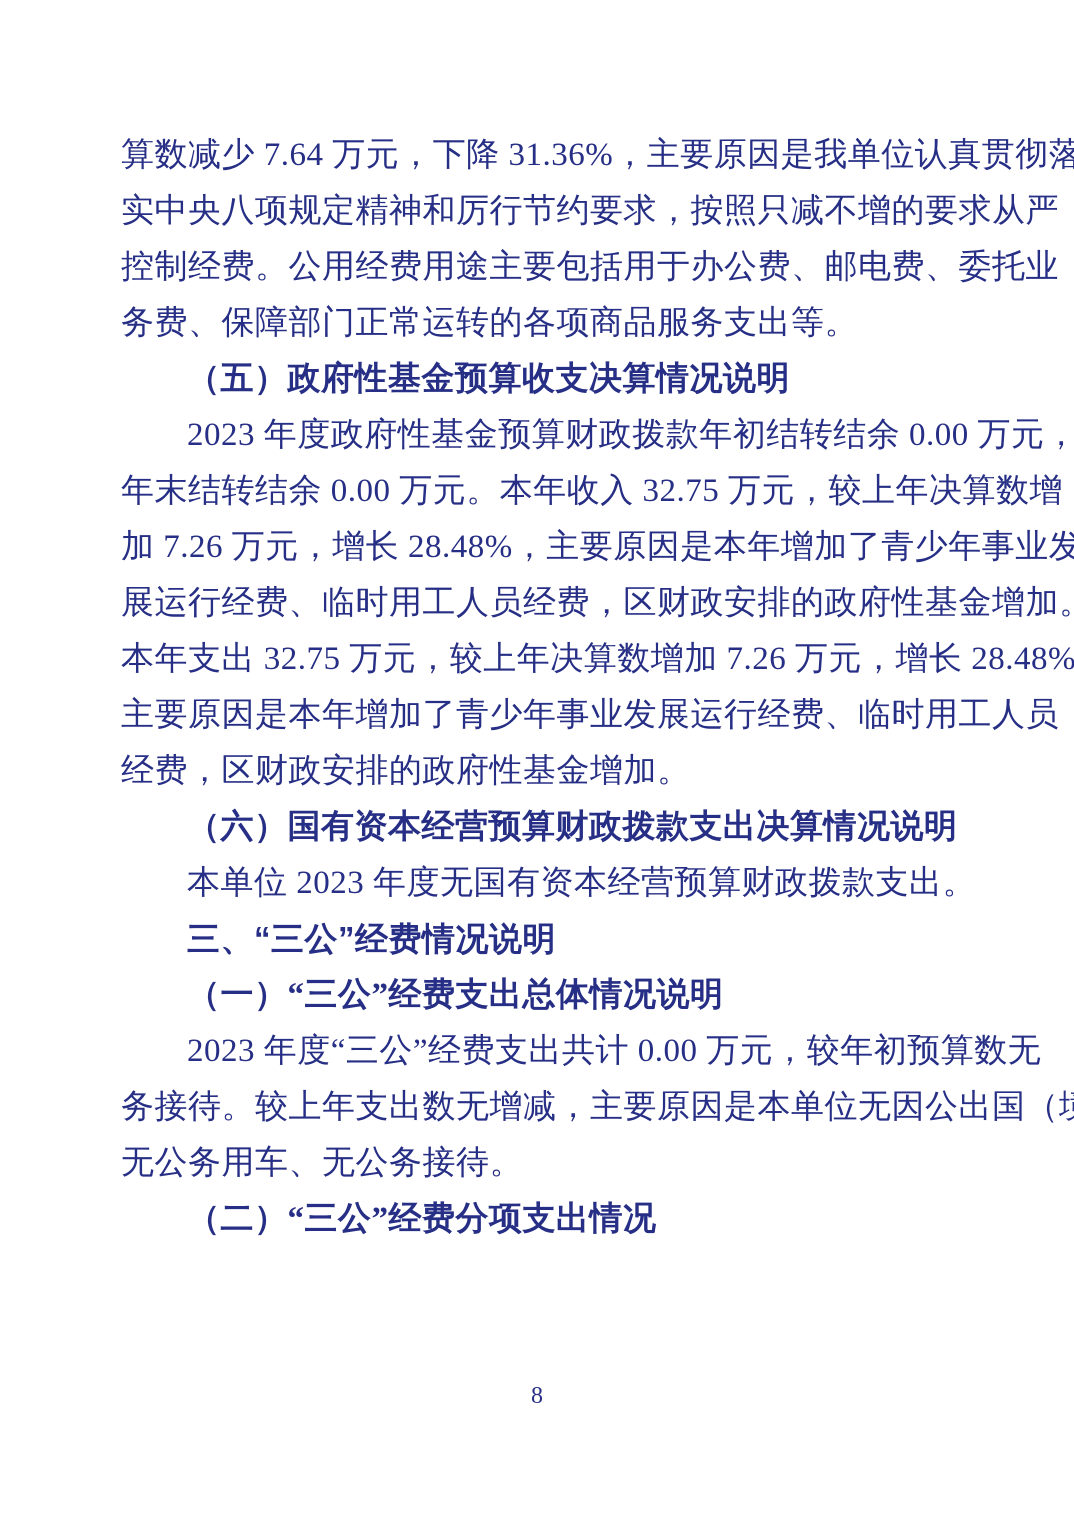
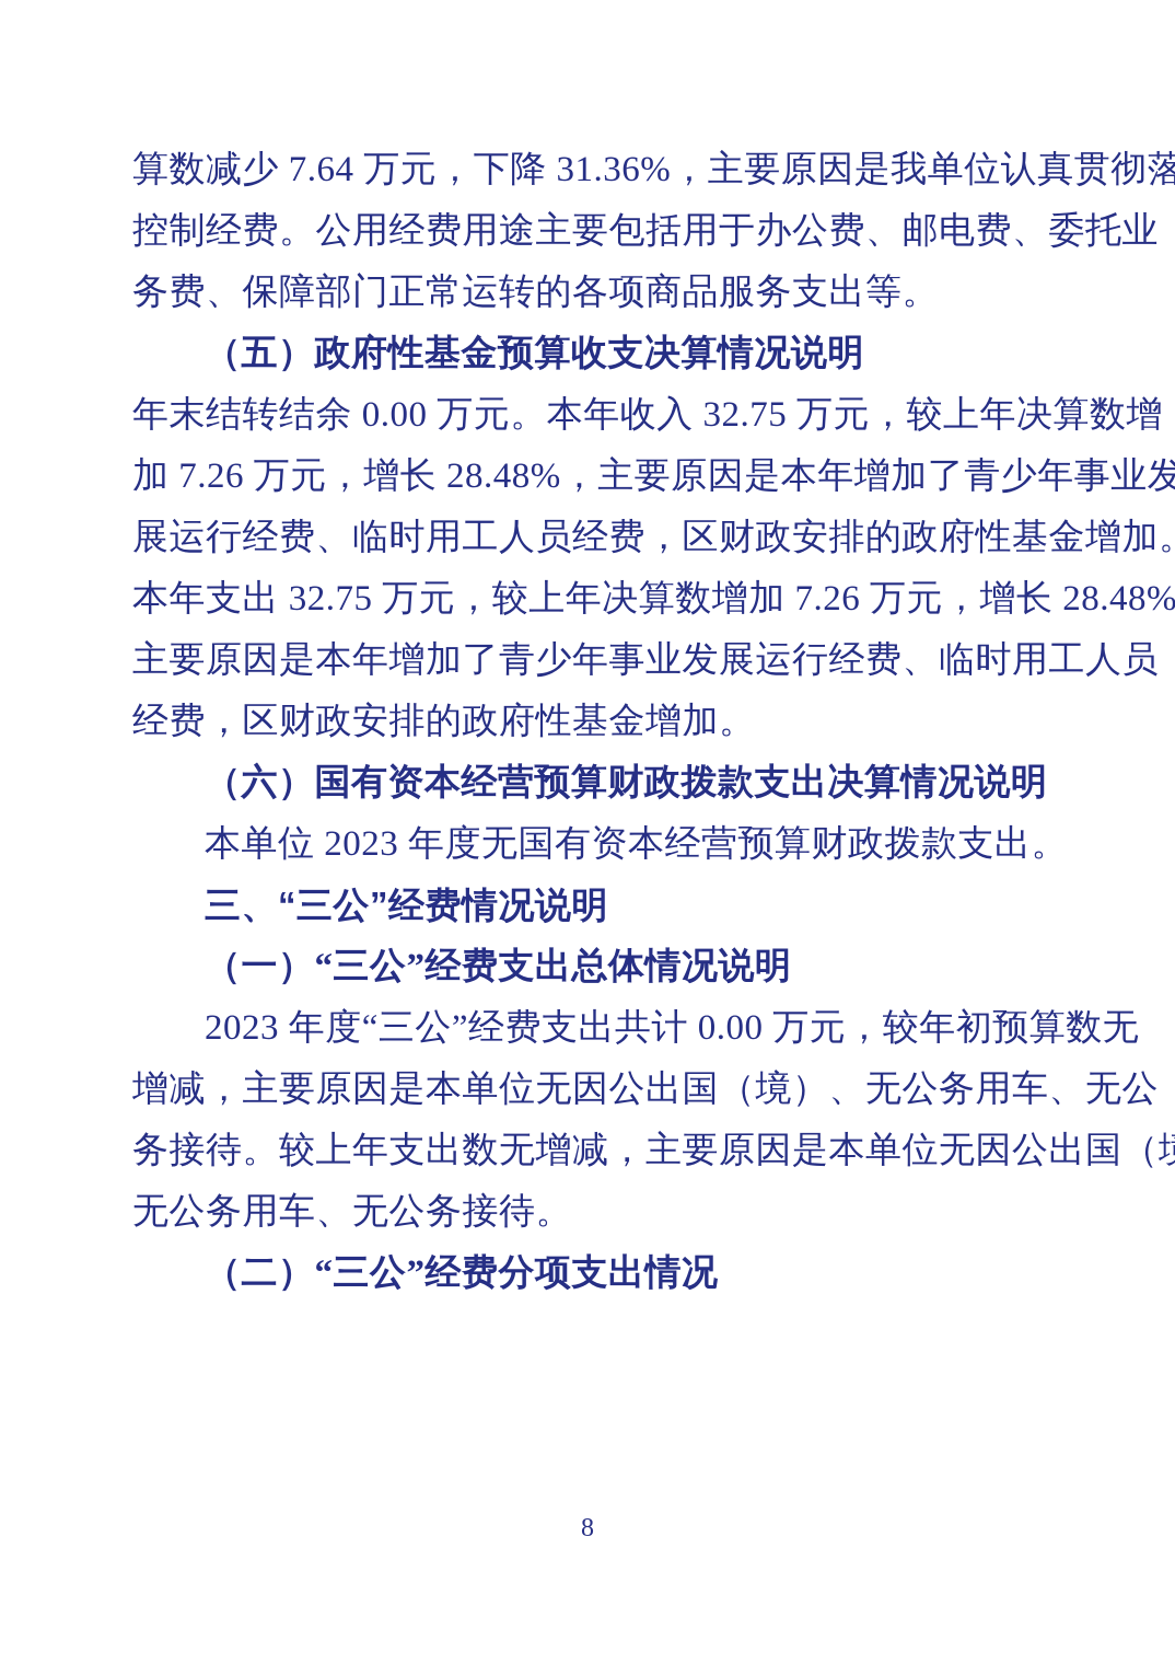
  算数减少 7.64 万元，下降 31.36%，主要原因是我单位认真贯彻落
- 实中央八项规定精神和厉行节约要求，按照只减不增的要求从严
  控制经费。公用经费用途主要包括用于办公费、邮电费、委托业
  务费、保障部门正常运转的各项商品服务支出等。
  （五）政府性基金预算收支决算情况说明
- 2023 年度政府性基金预算财政拨款年初结转结余 0.00 万元，
  年末结转结余 0.00 万元。本年收入 32.75 万元，较上年决算数增
  加 7.26 万元，增长 28.48%，主要原因是本年增加了青少年事业发
  展运行经费、临时用工人员经费，区财政安排的政府性基金增加
  本年支出 32.75 万元，较上年决算数增加 7.26 万元，增长 28.48%
  主要原因是本年增加了青少年事业发展运行经费、临时用工人员
  经费，区财政安排的政府性基金增加。
  （六）国有资本经营预算财政拨款支出决算情况说明
  本单位 2023 年度无国有资本经营预算财政拨款支出。
  三、“三公”经费情况说明
  （一）“三公”经费支出总体情况说明
  2023 年度“三公”经费支出共计 0.00 万元，较年初预算数无
+ 增减，主要原因是本单位无因公出国（境）、无公务用车、无公
  务接待。较上年支出数无增减，主要原因是本单位无因公出国（
  无公务用车、无公务接待。
  （二）“三公”经费分项支出情况
  8
